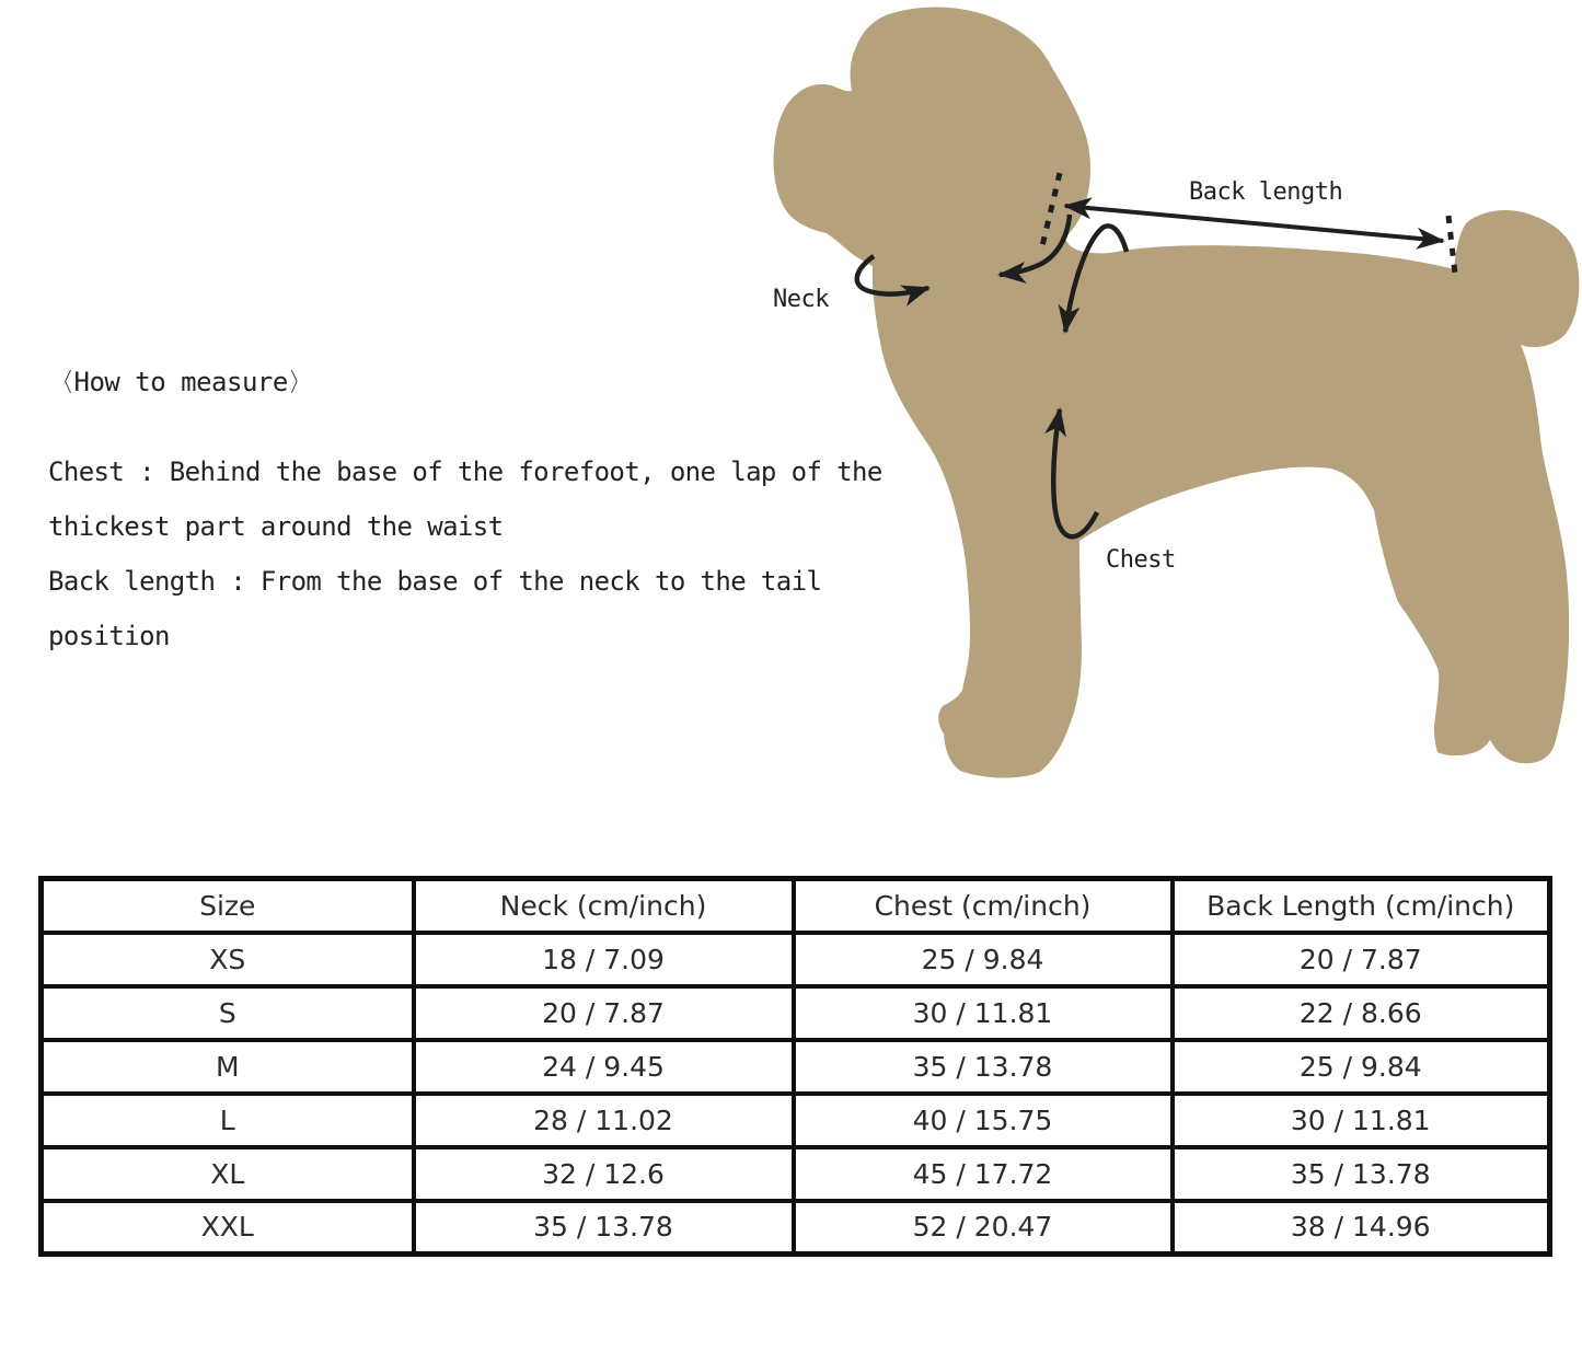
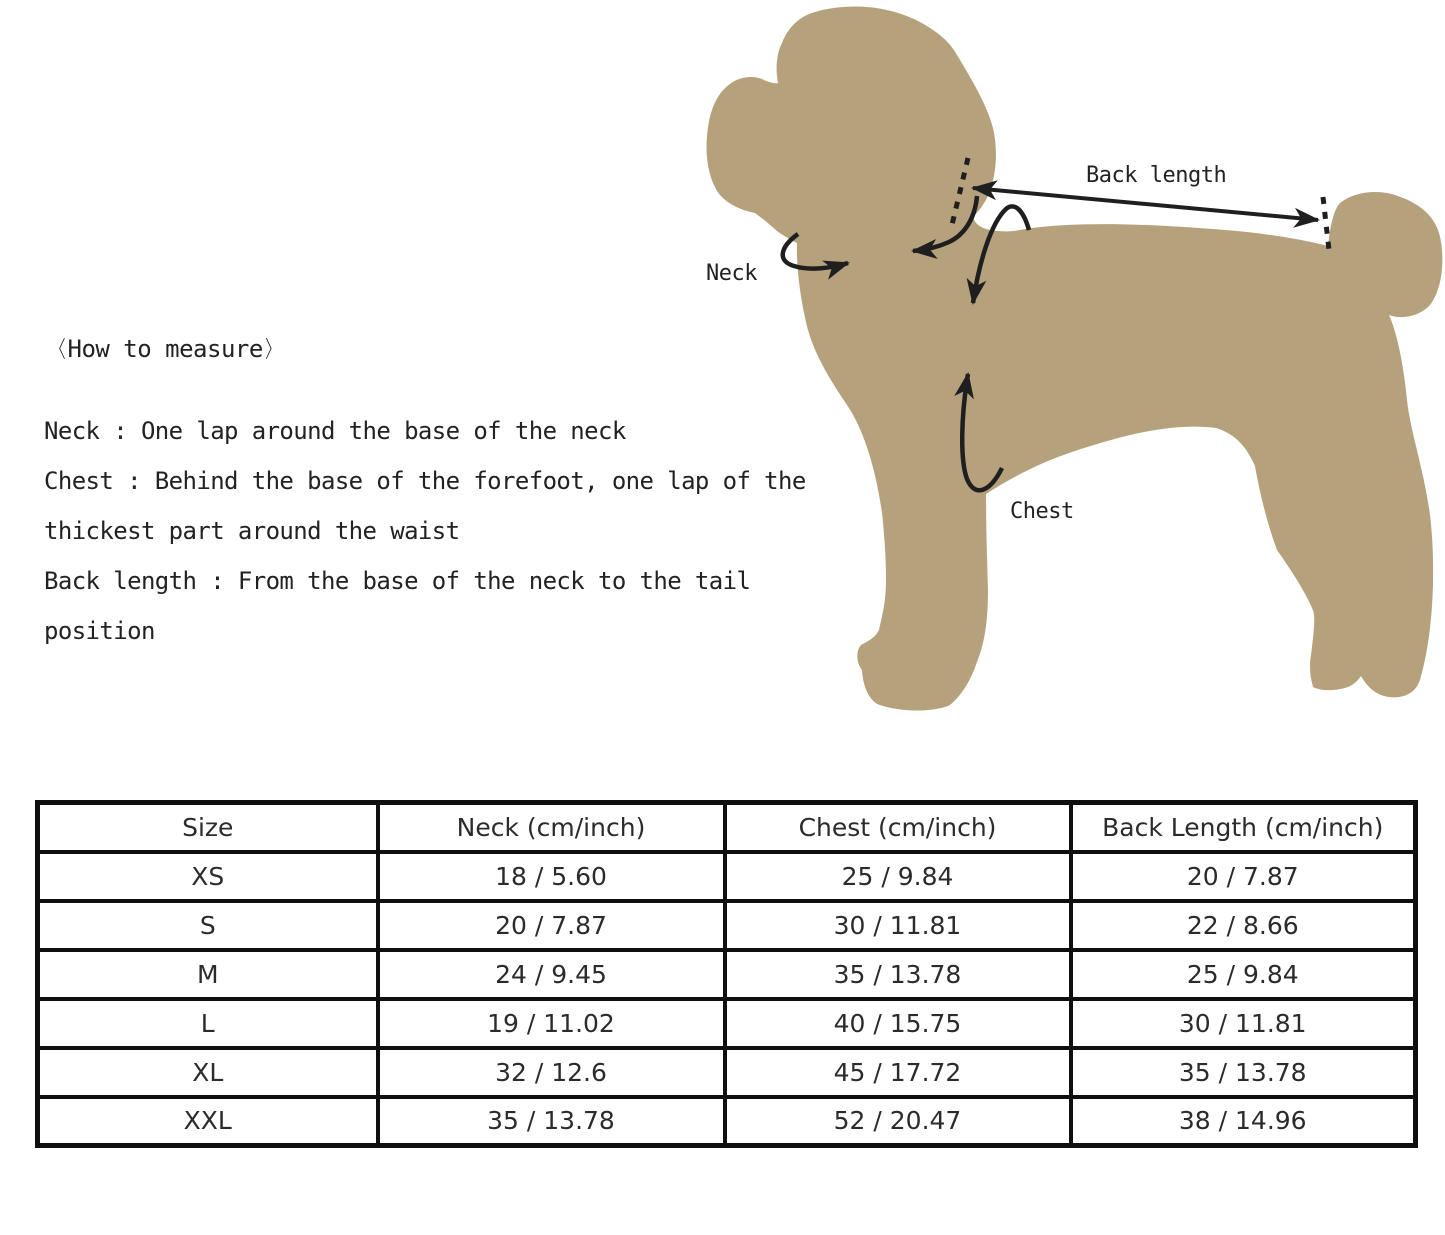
  Neck
  Chest
  Back length
  〈How to measure〉
+ Neck : One lap around the base of the neck
  Chest : Behind the base of the forefoot, one lap of the
  thickest part around the waist
  Back length : From the base of the neck to the tail
  position
  Size	Neck (cm/inch)	Chest (cm/inch)	Back Length (cm/inch)
- XS	18 / 7.09	25 / 9.84	20 / 7.87
+ XS	18 / 5.60	25 / 9.84	20 / 7.87
  S	20 / 7.87	30 / 11.81	22 / 8.66
  M	24 / 9.45	35 / 13.78	25 / 9.84
- L	28 / 11.02	40 / 15.75	30 / 11.81
+ L	19 / 11.02	40 / 15.75	30 / 11.81
  XL	32 / 12.6	45 / 17.72	35 / 13.78
  XXL	35 / 13.78	52 / 20.47	38 / 14.96
